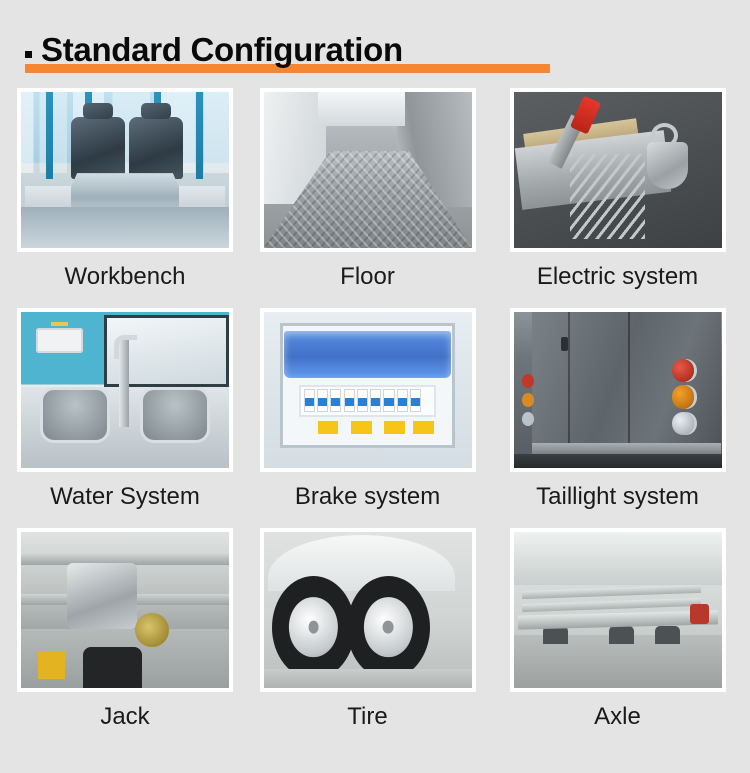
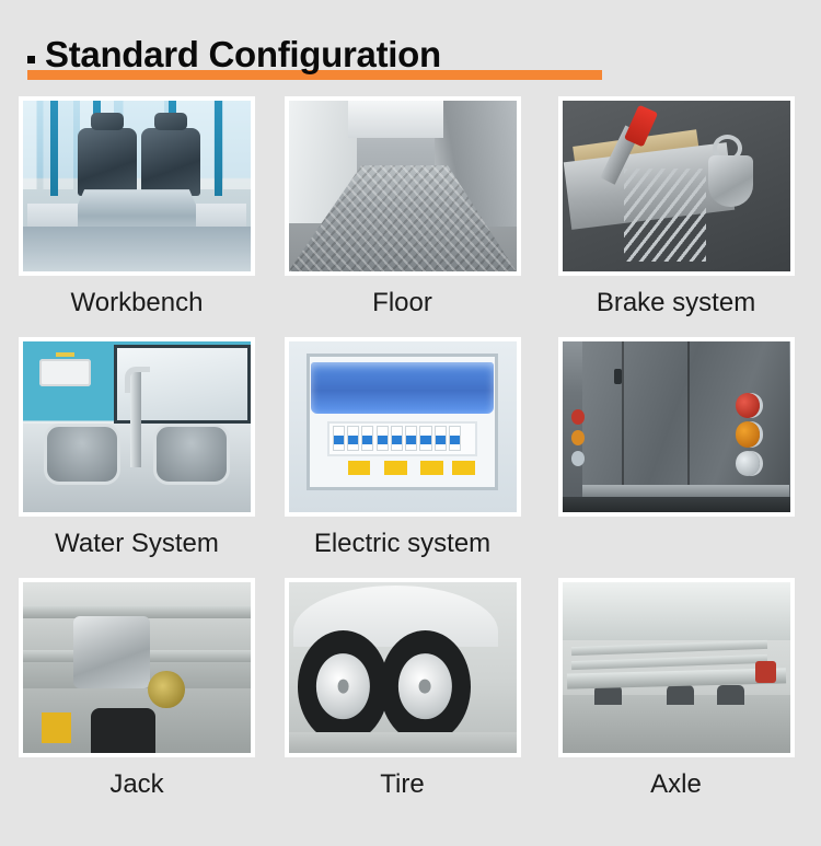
  Standard Configuration
  Workbench
  Floor
- Electric system
+ Brake system
  Water System
- Brake system
+ Electric system
- Taillight system
  Jack
  Tire
  Axle
